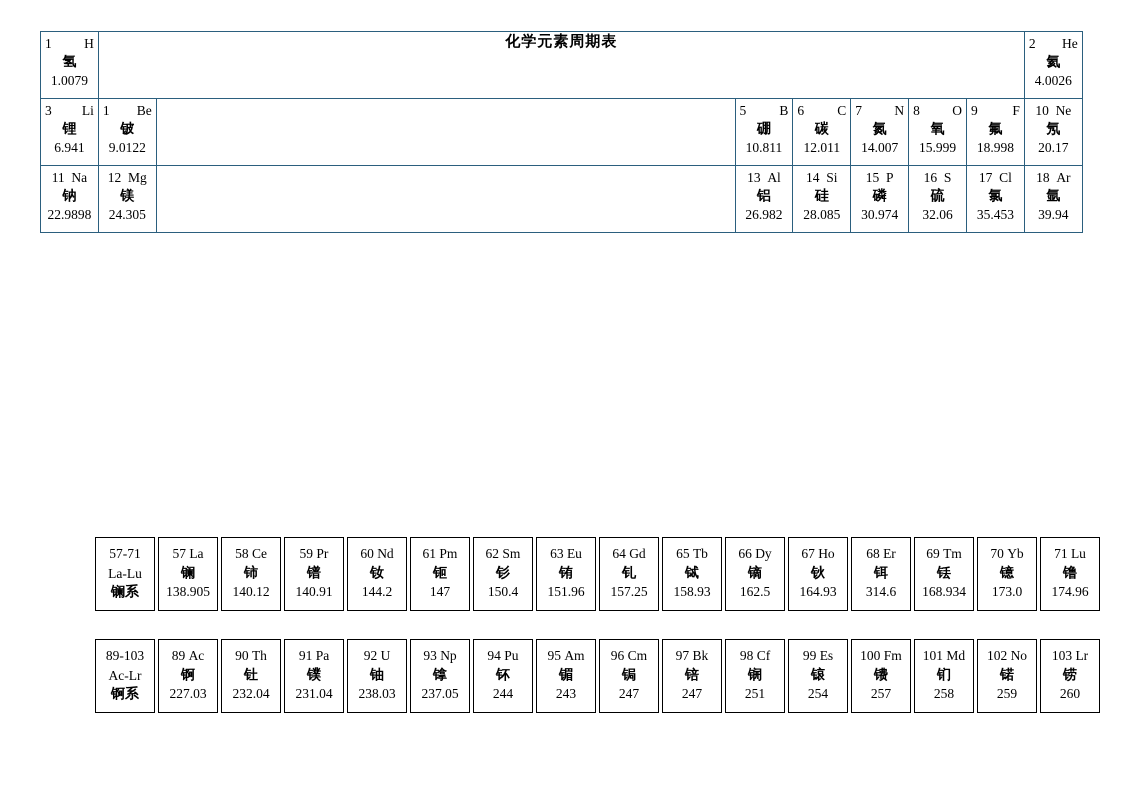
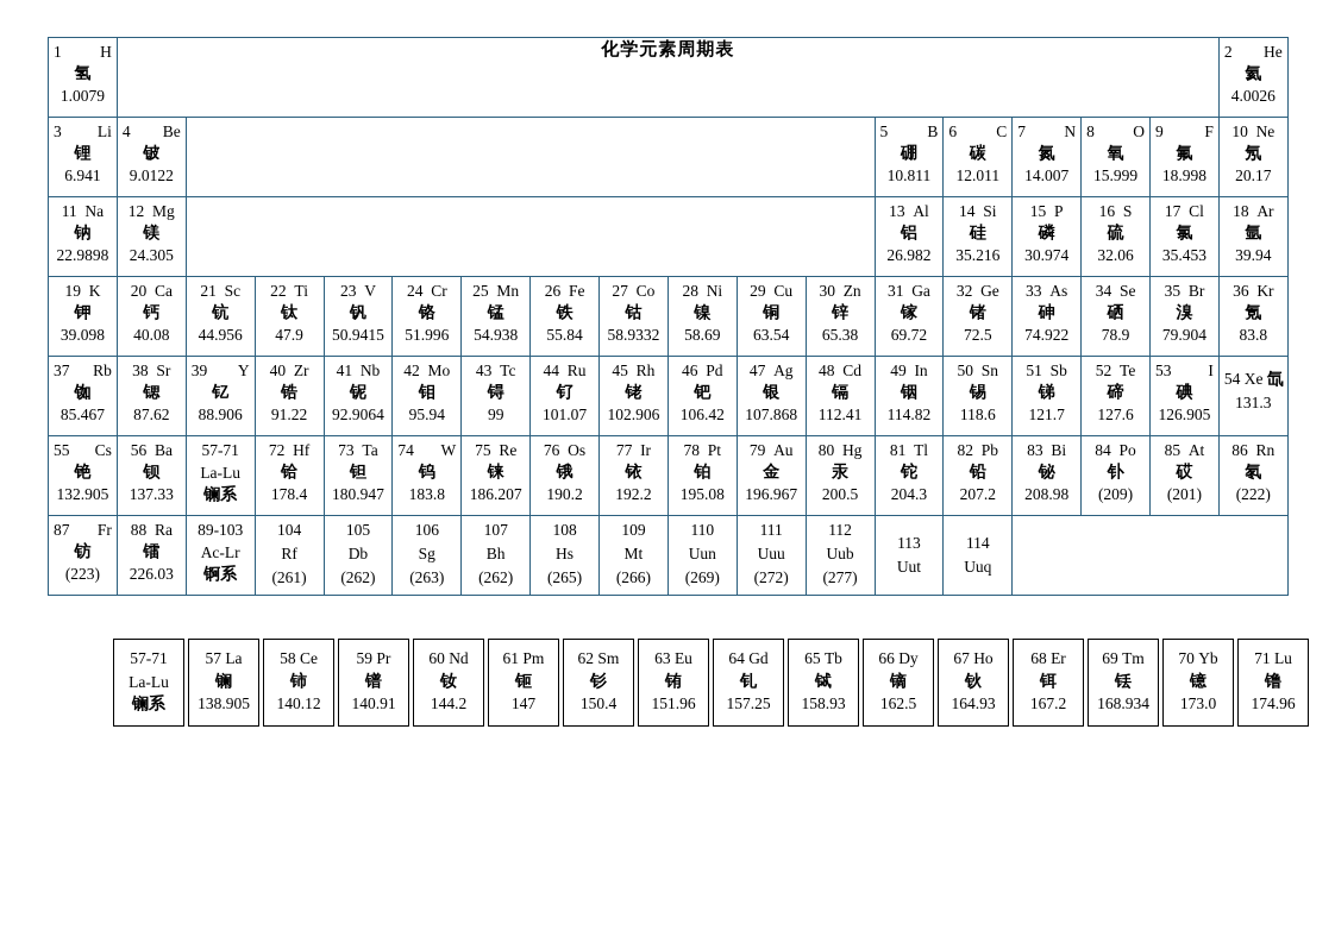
  1 H氢1.0079	化学元素周期表	2 He氦4.0026
- 3 Li锂6.941	1 Be铍9.0122		5 B硼10.811	6 C碳12.011	7 N氮14.007	8 O氧15.999	9 F氟18.998	10 Ne氖20.17
+ 3 Li锂6.941	4 Be铍9.0122		5 B硼10.811	6 C碳12.011	7 N氮14.007	8 O氧15.999	9 F氟18.998	10 Ne氖20.17
- 11 Na钠22.9898	12 Mg镁24.305		13 Al铝26.982	14 Si硅28.085	15 P磷30.974	16 S硫32.06	17 Cl氯35.453	18 Ar氩39.94
+ 11 Na钠22.9898	12 Mg镁24.305		13 Al铝26.982	14 Si硅35.216	15 P磷30.974	16 S硫32.06	17 Cl氯35.453	18 Ar氩39.94
+ 19 K钾39.098	20 Ca钙40.08	21 Sc钪44.956	22 Ti钛47.9	23 V钒50.9415	24 Cr铬51.996	25 Mn锰54.938	26 Fe铁55.84	27 Co钴58.9332	28 Ni镍58.69	29 Cu铜63.54	30 Zn锌65.38	31 Ga镓69.72	32 Ge锗72.5	33 As砷74.922	34 Se硒78.9	35 Br溴79.904	36 Kr氪83.8
+ 37 Rb铷85.467	38 Sr锶87.62	39 Y钇88.906	40 Zr锆91.22	41 Nb铌92.9064	42 Mo钼95.94	43 Tc锝99	44 Ru钌101.07	45 Rh铑102.906	46 Pd钯106.42	47 Ag银107.868	48 Cd镉112.41	49 In铟114.82	50 Sn锡118.6	51 Sb锑121.7	52 Te碲127.6	53 I碘126.905	54 Xe 氙131.3
+ 55 Cs铯132.905	56 Ba钡137.33	57-71La-Lu镧系	72 Hf铪178.4	73 Ta钽180.947	74 W钨183.8	75 Re铼186.207	76 Os锇190.2	77 Ir铱192.2	78 Pt铂195.08	79 Au金196.967	80 Hg汞200.5	81 Tl铊204.3	82 Pb铅207.2	83 Bi铋208.98	84 Po钋(209)	85 At砹(201)	86 Rn氡(222)
+ 87 Fr钫(223)	88 Ra镭226.03	89-103Ac-Lr锕系	104Rf(261)	105Db(262)	106Sg(263)	107Bh(262)	108Hs(265)	109Mt(266)	110Uun(269)	111Uuu(272)	112Uub(277)	113Uut	114Uuq
- 57-71La-Lu镧系		57 La镧138.905		58 Ce铈140.12		59 Pr镨140.91		60 Nd钕144.2		61 Pm钷147		62 Sm钐150.4		63 Eu铕151.96		64 Gd钆157.25		65 Tb铽158.93		66 Dy镝162.5		67 Ho钬164.93		68 Er铒314.6		69 Tm铥168.934		70 Yb镱173.0		71 Lu镥174.96
+ 57-71La-Lu镧系		57 La镧138.905		58 Ce铈140.12		59 Pr镨140.91		60 Nd钕144.2		61 Pm钷147		62 Sm钐150.4		63 Eu铕151.96		64 Gd钆157.25		65 Tb铽158.93		66 Dy镝162.5		67 Ho钬164.93		68 Er铒167.2		69 Tm铥168.934		70 Yb镱173.0		71 Lu镥174.96
- 89-103Ac-Lr锕系		89 Ac锕227.03		90 Th钍232.04		91 Pa镤231.04		92 U铀238.03		93 Np镎237.05		94 Pu钚244		95 Am镅243		96 Cm锔247		97 Bk锫247		98 Cf锎251		99 Es锿254		100 Fm镄257		101 Md钔258		102 No锘259		103 Lr铹260
